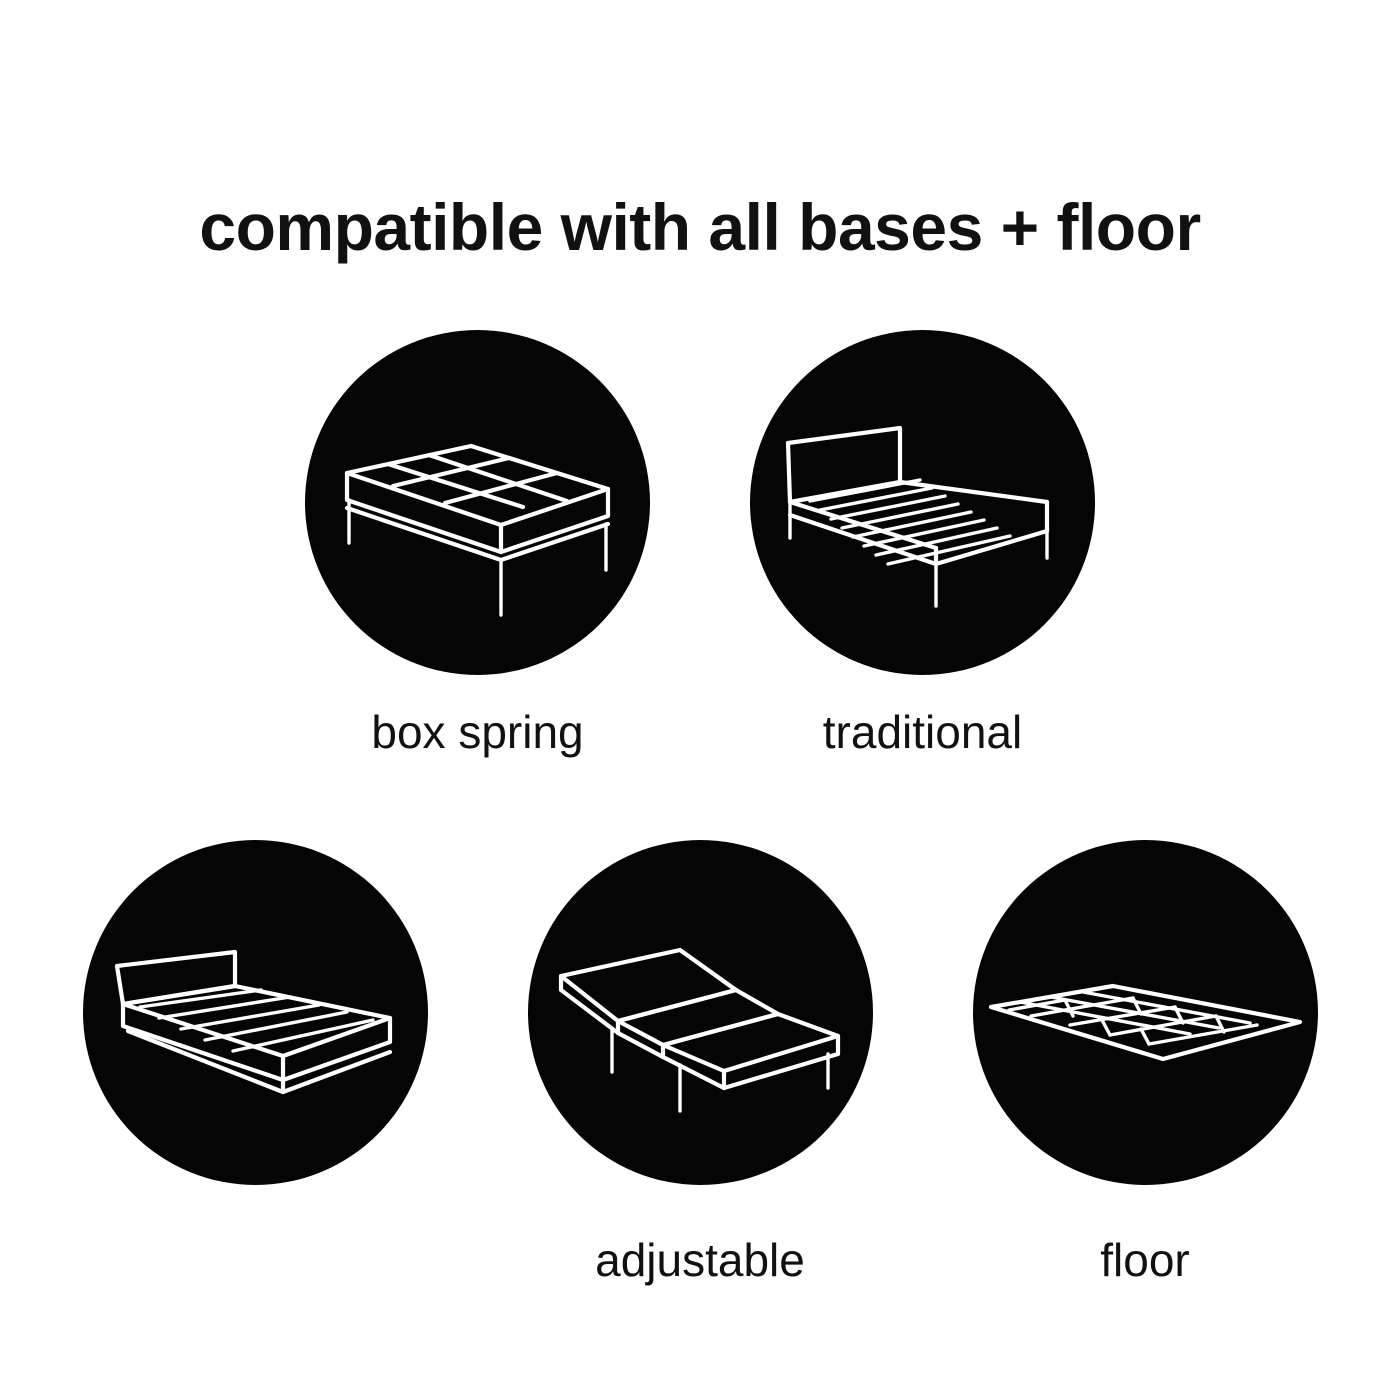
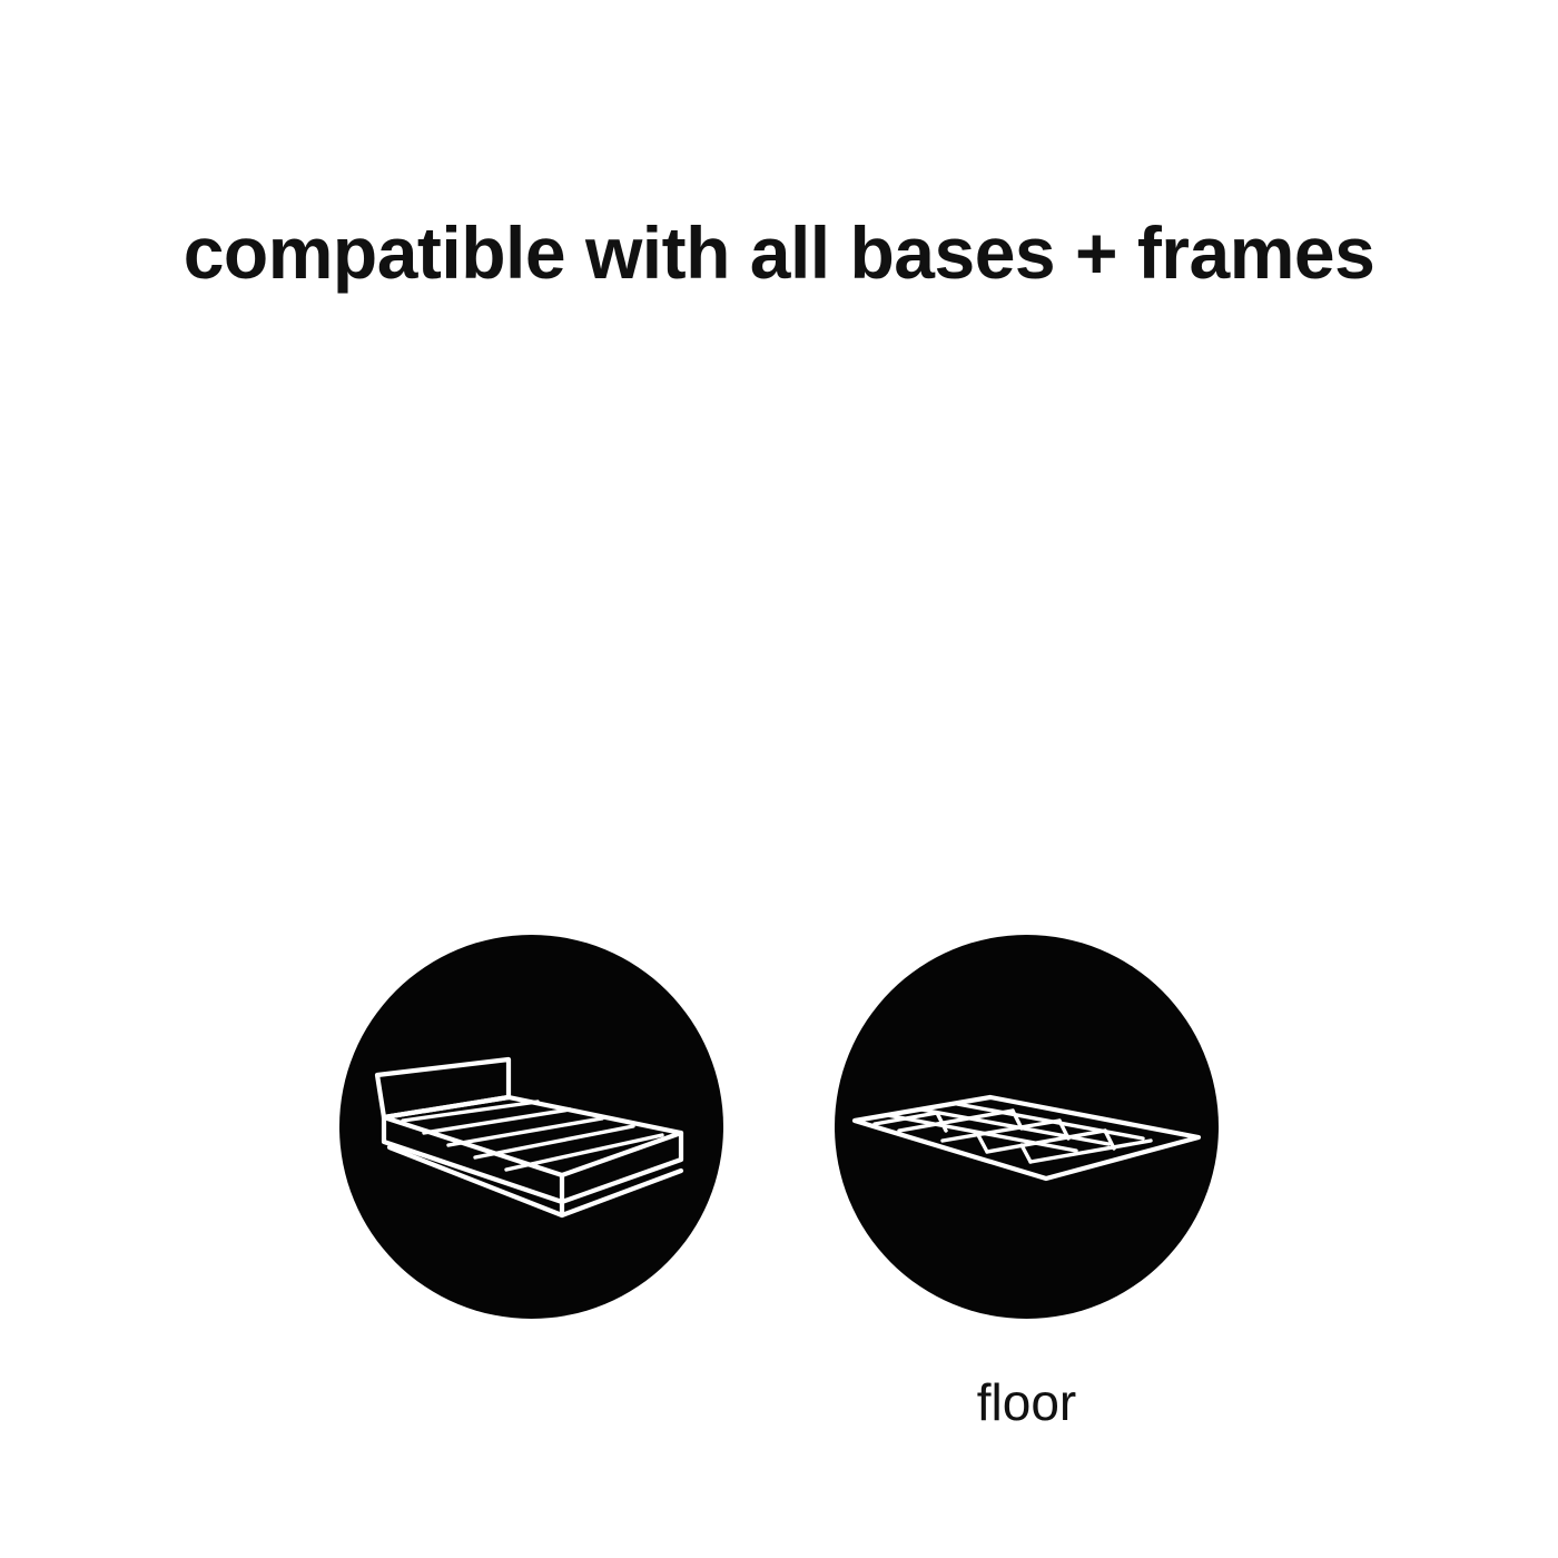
- compatible with all bases + floor
+ compatible with all bases + frames
- box spring
- traditional
- adjustable
  floor
